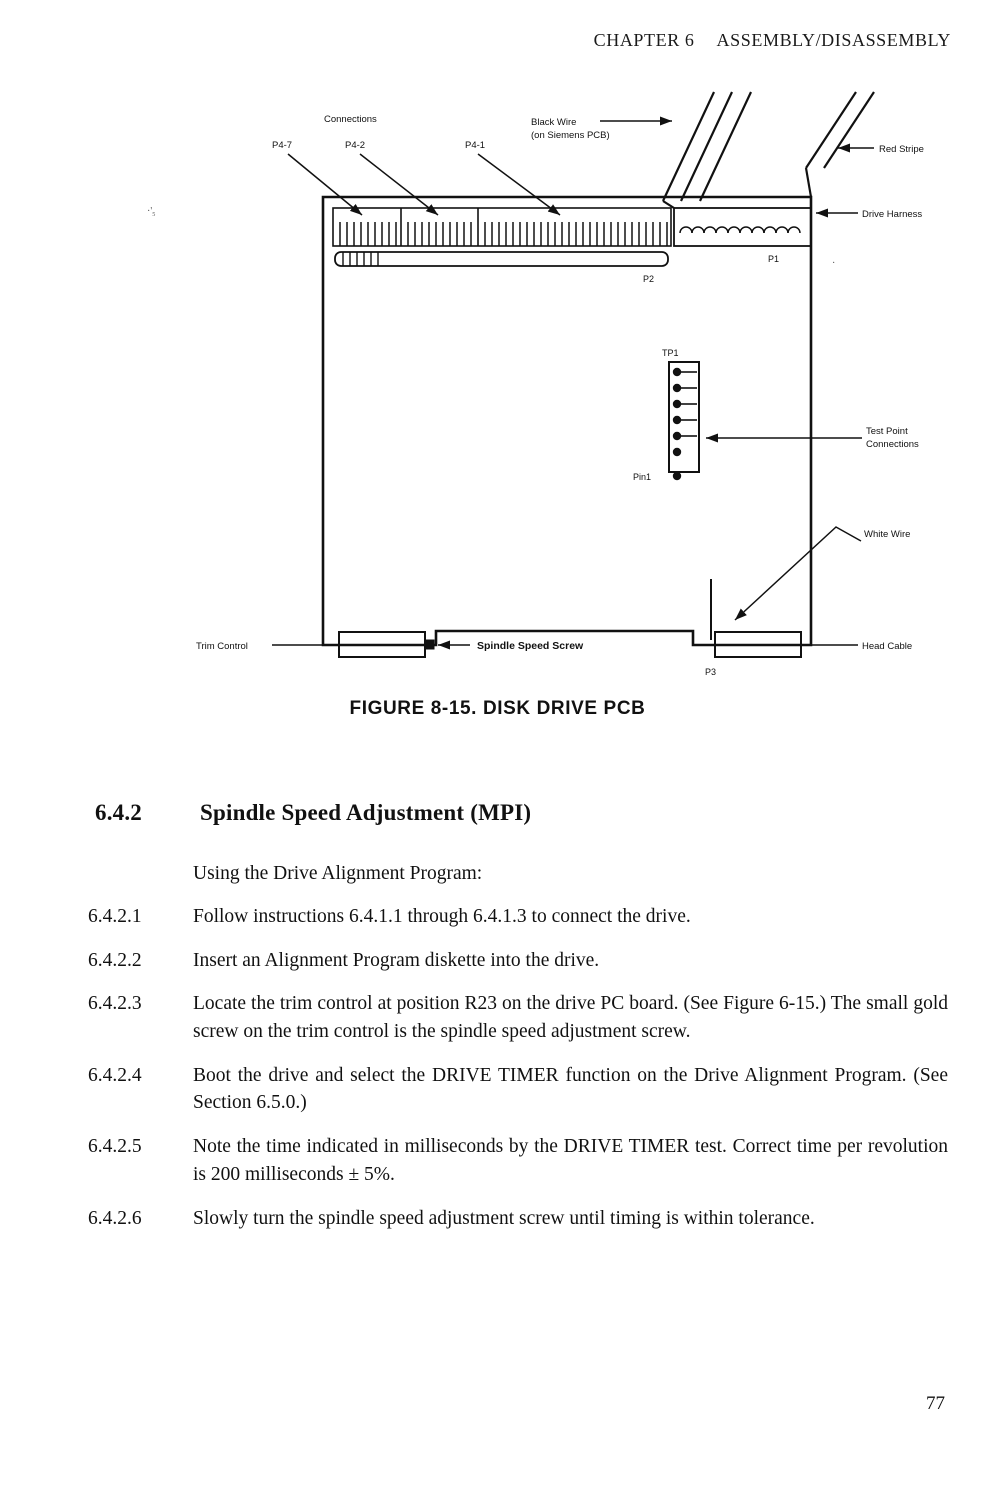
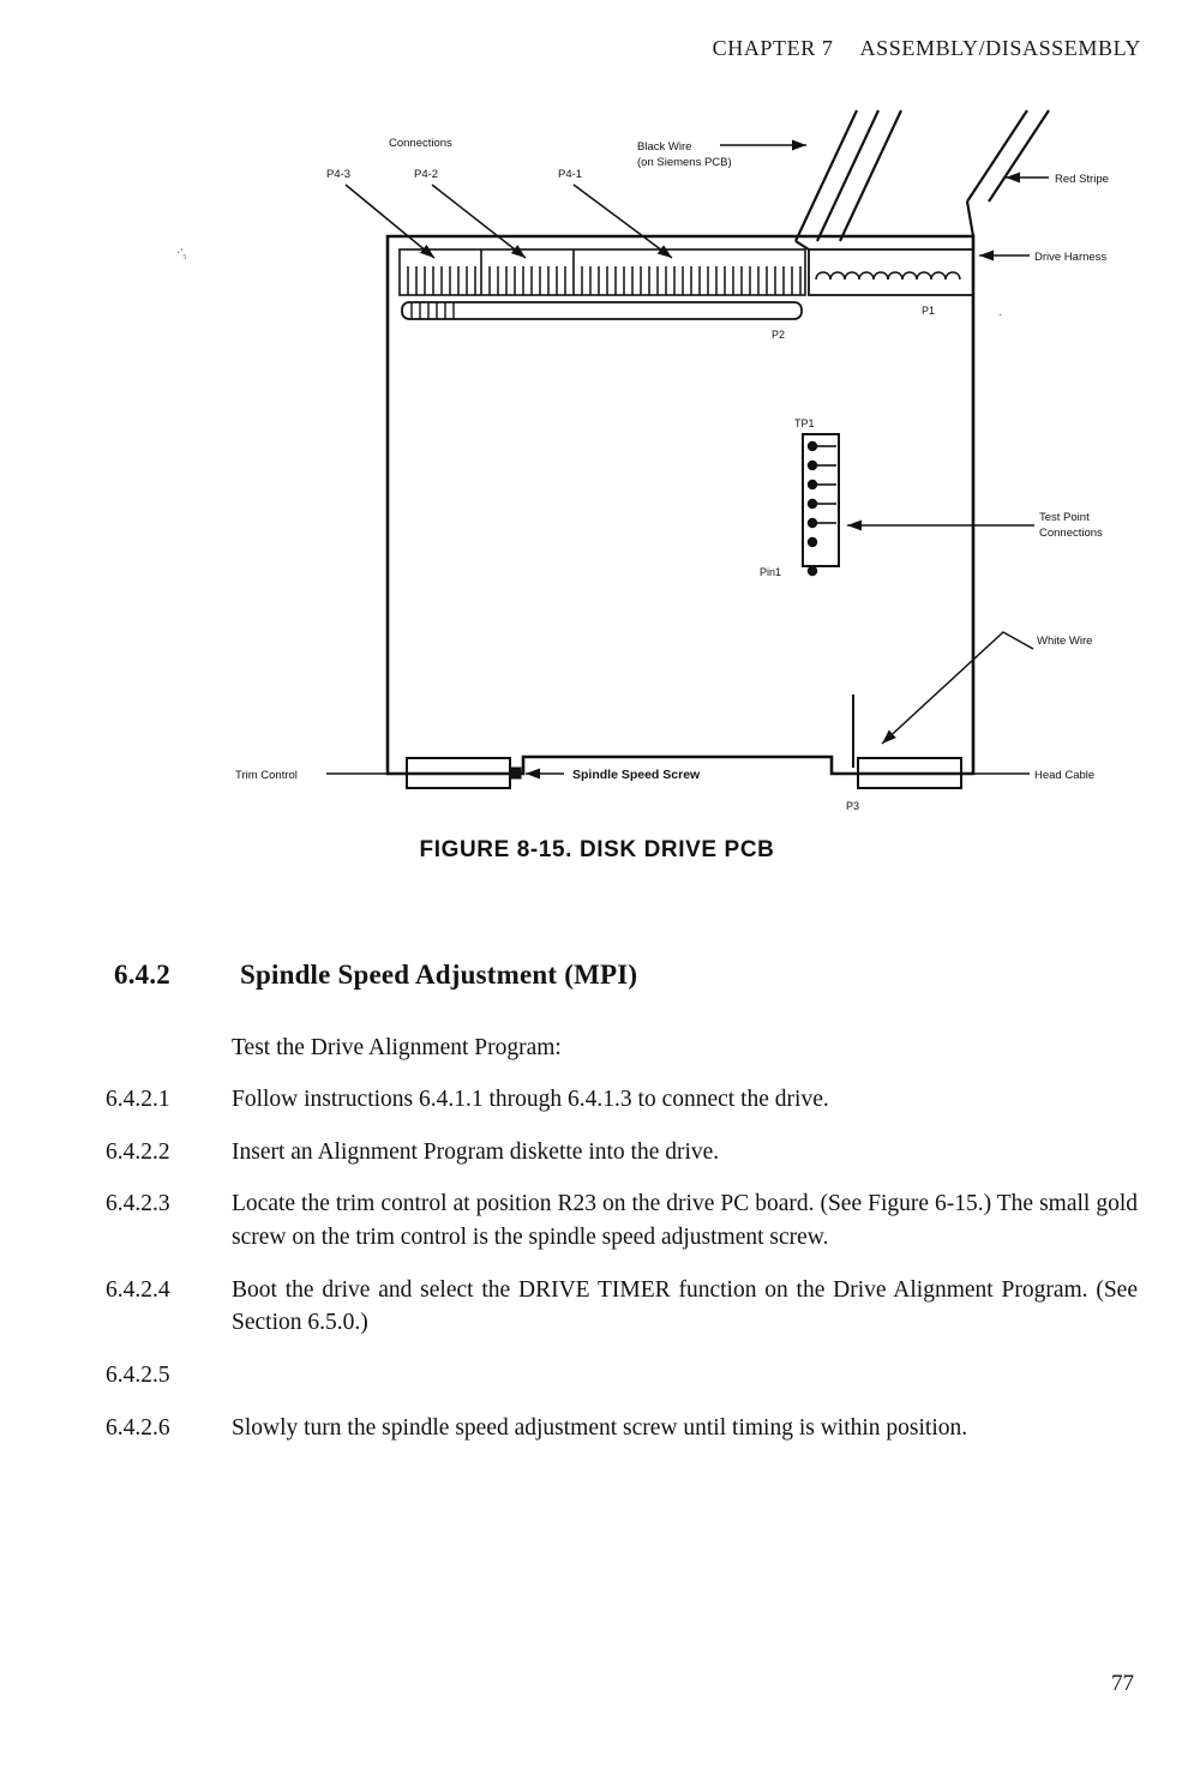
- CHAPTER 6 ASSEMBLY/DISASSEMBLY
+ CHAPTER 7 ASSEMBLY/DISASSEMBLY
  ·'₅
  ·
  P2
  P1
  TP1
  Pin1
  P3
  Connections
- P4-7
+ P4-3
  P4-2
  P4-1
  Black Wire
  (on Siemens PCB)
  Red Stripe
  Drive Harness
  Test Point
  Connections
  White Wire
  Trim Control
  Spindle Speed Screw
  Head Cable
  FIGURE 8-15. DISK DRIVE PCB
  6.4.2 Spindle Speed Adjustment (MPI)
- Using the Drive Alignment Program:
+ Test the Drive Alignment Program:
  6.4.2.1
  Follow instructions 6.4.1.1 through 6.4.1.3 to connect the drive.
  6.4.2.2
  Insert an Alignment Program diskette into the drive.
  6.4.2.3
  Locate the trim control at position R23 on the drive PC board. (See Figure 6-15.) The small gold screw on the trim control is the spindle speed adjustment screw.
  6.4.2.4
  Boot the drive and select the DRIVE TIMER function on the Drive Alignment Program. (See Section 6.5.0.)
  6.4.2.5
- Note the time indicated in milliseconds by the DRIVE TIMER test. Correct time per revolution is 200 milliseconds ± 5%.
  6.4.2.6
- Slowly turn the spindle speed adjustment screw until timing is within tolerance.
+ Slowly turn the spindle speed adjustment screw until timing is within position.
  77
